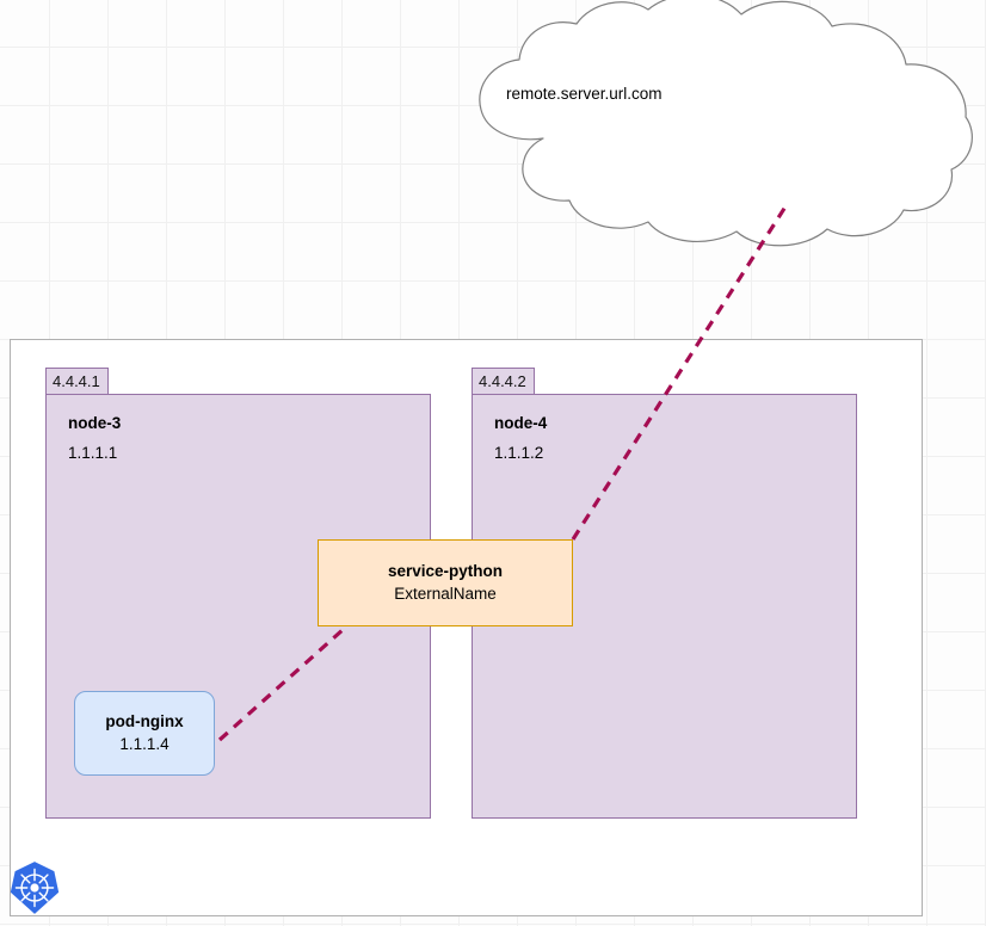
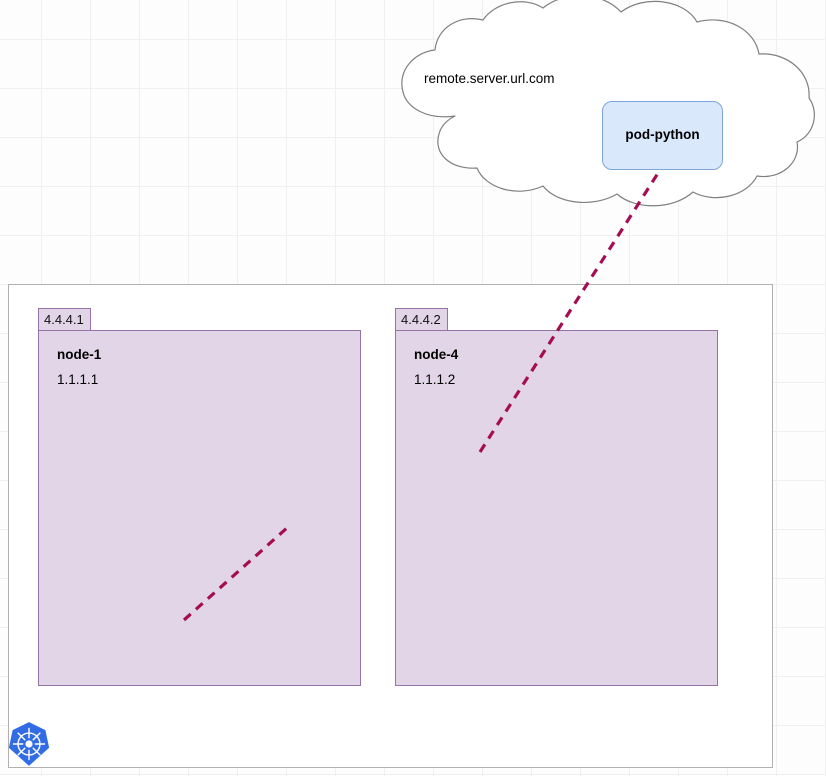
  remote.server.url.com
+ pod-python
- node-3
+ node-1
  1.1.1.1
  4.4.4.1
  node-4
  1.1.1.2
  4.4.4.2
- pod-nginx
- 1.1.1.4
- service-python
- ExternalName
